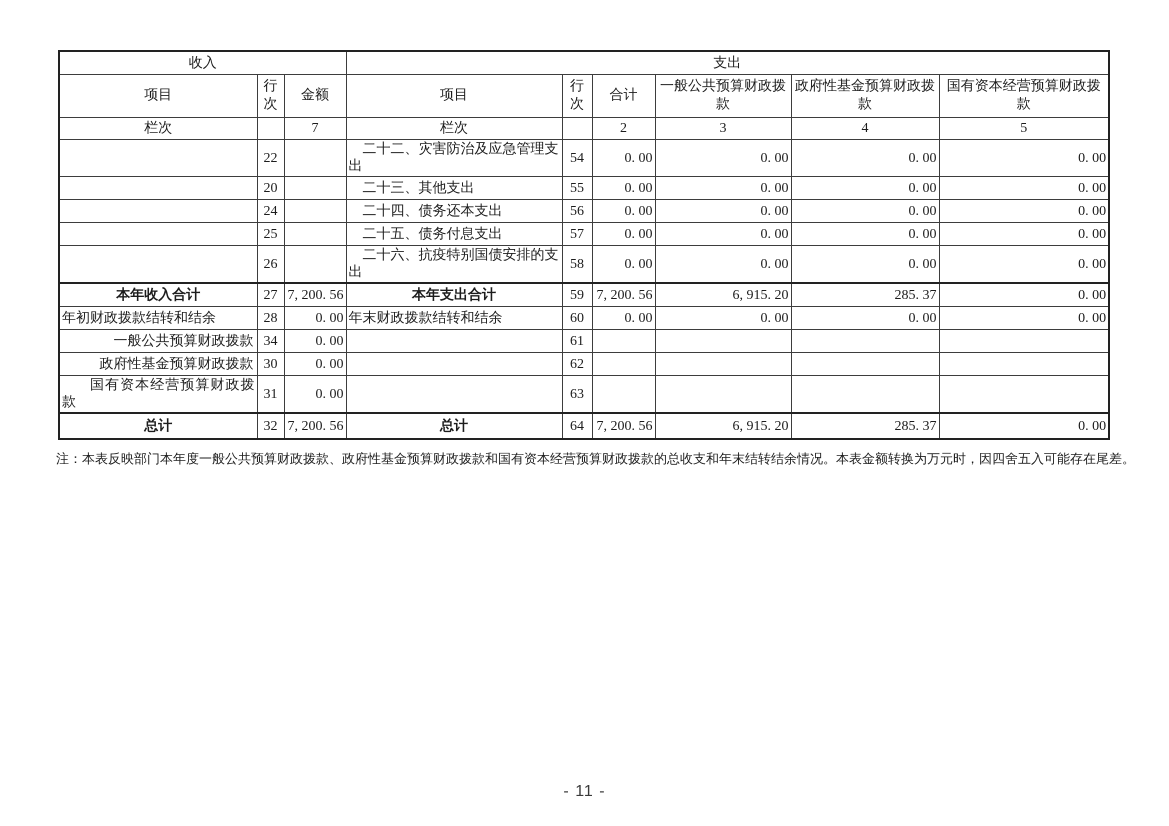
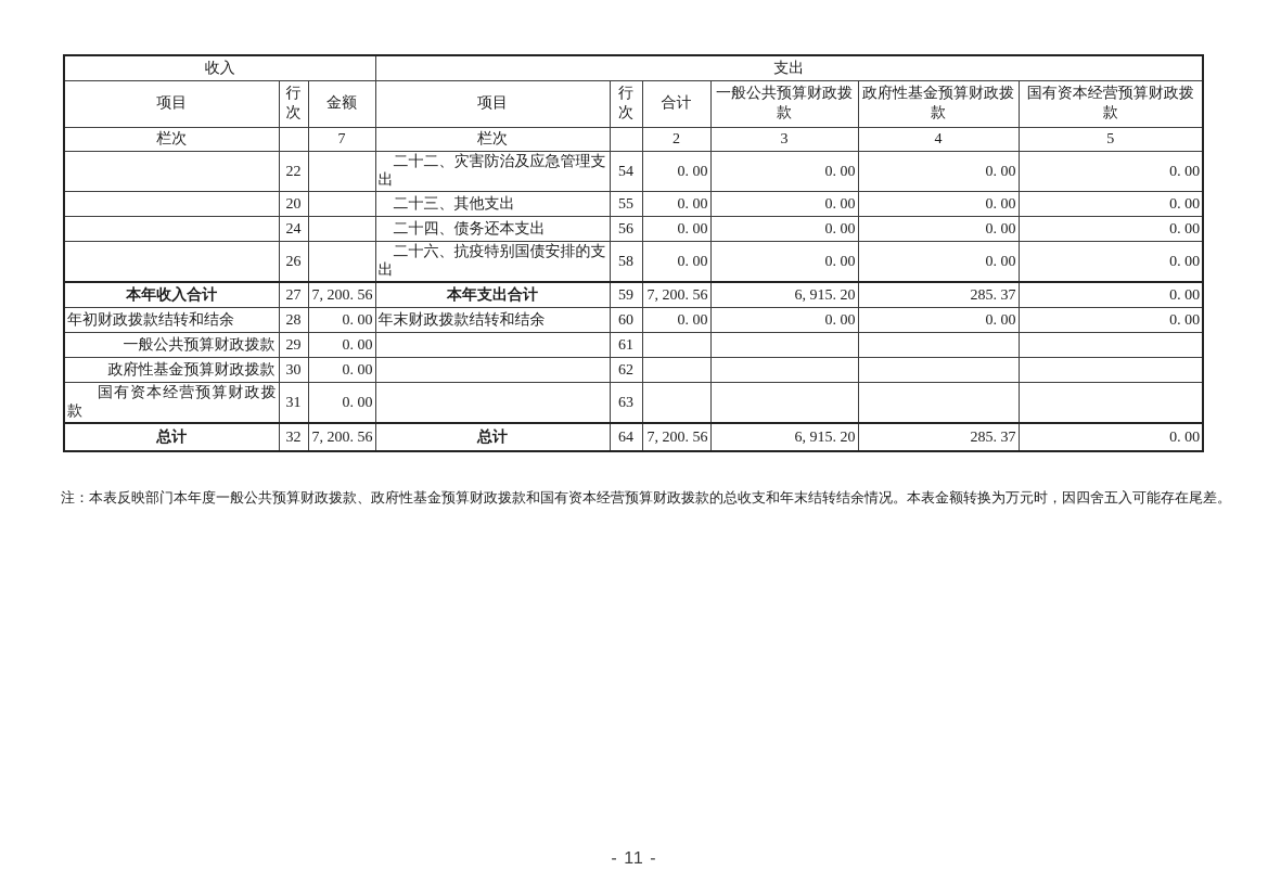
  收入	支出
  项目	行次	金额	项目	行次	合计	一般公共预算财政拨款	政府性基金预算财政拨款	国有资本经营预算财政拨款
  栏次		7	栏次		2	3	4	5
  	22		二十二、灾害防治及应急管理支出	54	0. 00	0. 00	0. 00	0. 00
  	20		二十三、其他支出	55	0. 00	0. 00	0. 00	0. 00
  	24		二十四、债务还本支出	56	0. 00	0. 00	0. 00	0. 00
- 	25		二十五、债务付息支出	57	0. 00	0. 00	0. 00	0. 00
  	26		二十六、抗疫特别国债安排的支出	58	0. 00	0. 00	0. 00	0. 00
  本年收入合计	27	7, 200. 56	本年支出合计	59	7, 200. 56	6, 915. 20	285. 37	0. 00
  年初财政拨款结转和结余	28	0. 00	年末财政拨款结转和结余	60	0. 00	0. 00	0. 00	0. 00
- 一般公共预算财政拨款	34	0. 00		61
+ 一般公共预算财政拨款	29	0. 00		61
  政府性基金预算财政拨款	30	0. 00		62
  国有资本经营预算财政拨款	31	0. 00		63
  总计	32	7, 200. 56	总计	64	7, 200. 56	6, 915. 20	285. 37	0. 00
  注：本表反映部门本年度一般公共预算财政拨款、政府性基金预算财政拨款和国有资本经营预算财政拨款的总收支和年末结转结余情况。本表金额转换为万元时，因四舍五入可能存在尾差。
  - 11 -
